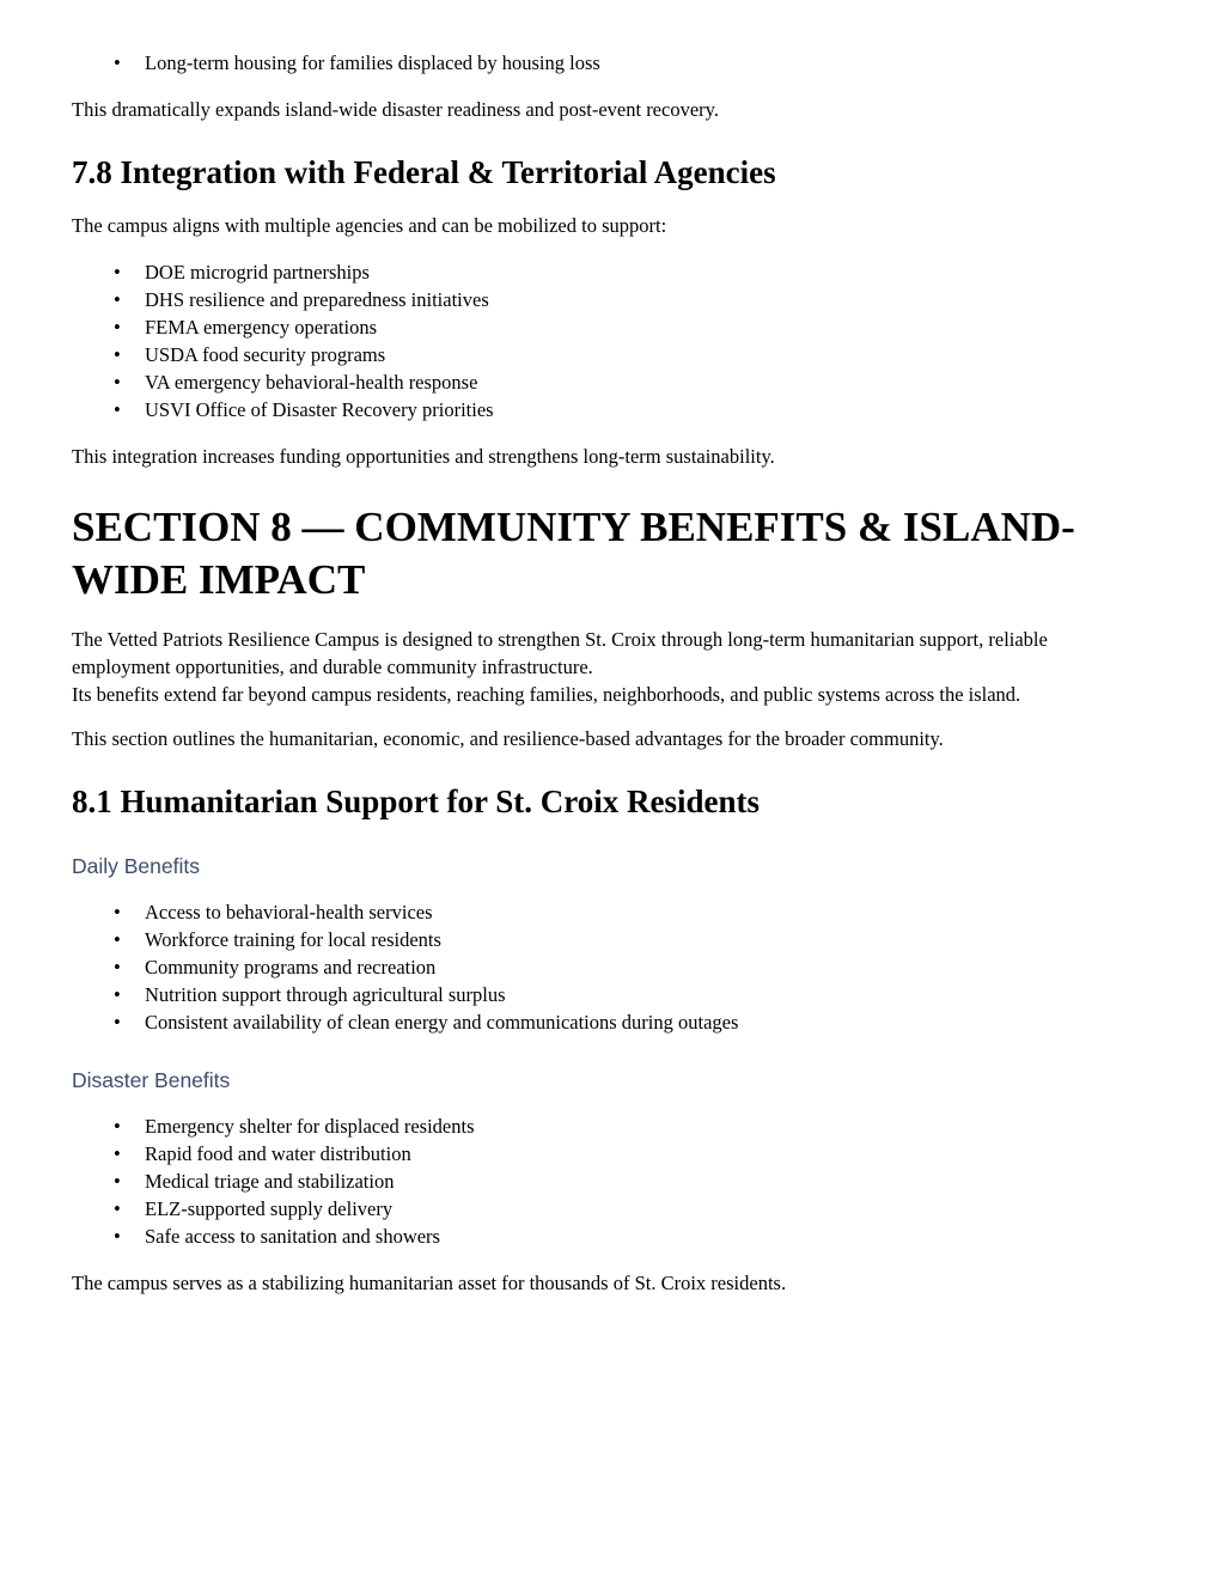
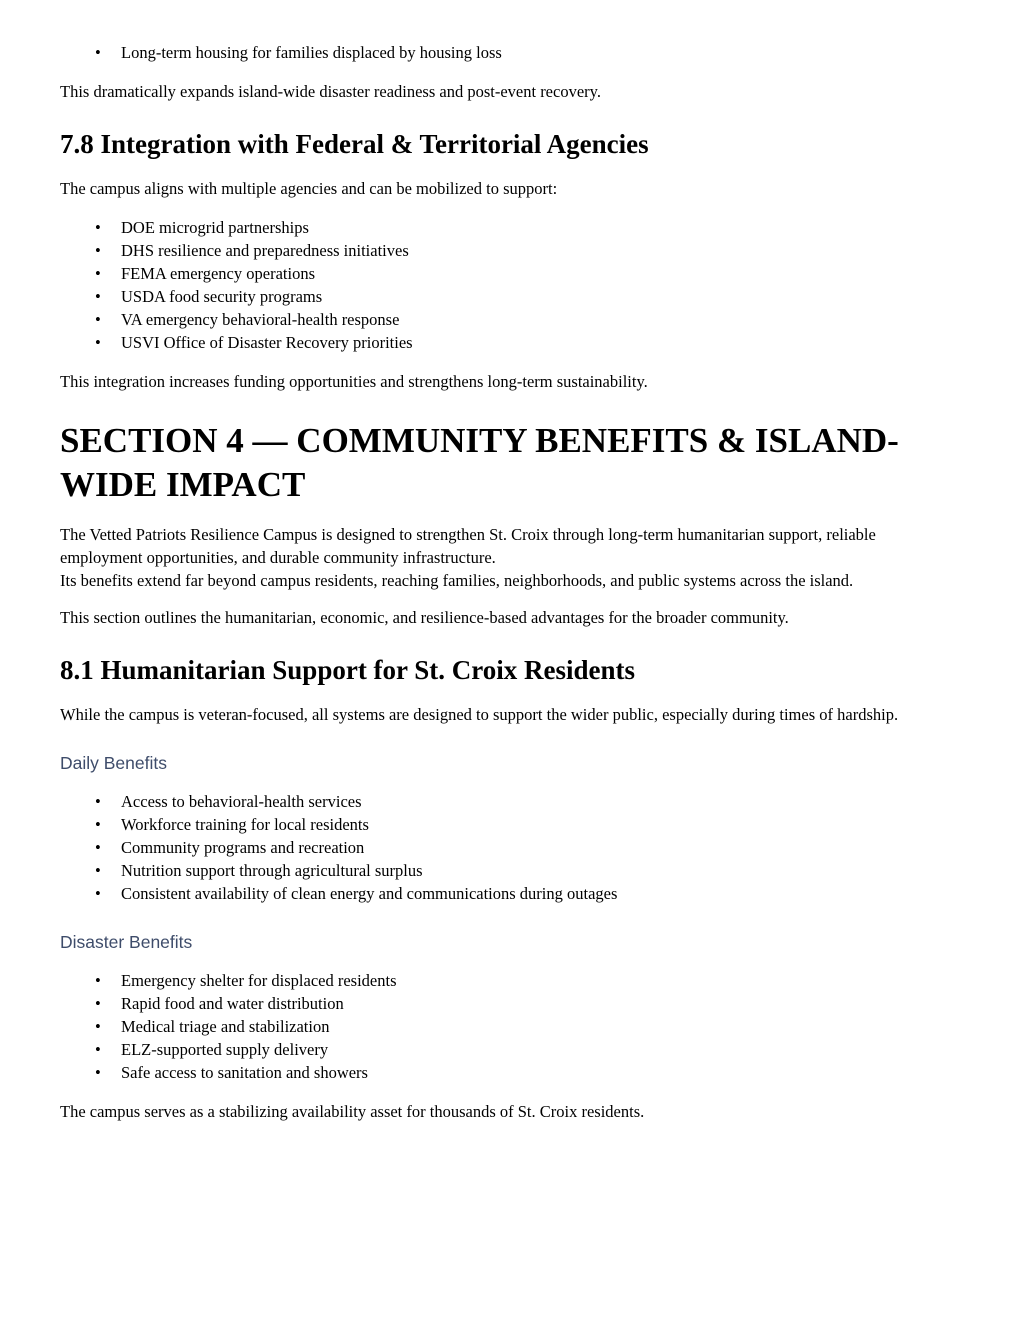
  Long-term housing for families displaced by housing loss
  This dramatically expands island-wide disaster readiness and post-event recovery.
  7.8 Integration with Federal & Territorial Agencies
  The campus aligns with multiple agencies and can be mobilized to support:
  DOE microgrid partnerships
  DHS resilience and preparedness initiatives
  FEMA emergency operations
  USDA food security programs
  VA emergency behavioral-health response
  USVI Office of Disaster Recovery priorities
  This integration increases funding opportunities and strengthens long-term sustainability.
- SECTION 8 — COMMUNITY BENEFITS & ISLAND-WIDE IMPACT
+ SECTION 4 — COMMUNITY BENEFITS & ISLAND-WIDE IMPACT
  The Vetted Patriots Resilience Campus is designed to strengthen St. Croix through long-term humanitarian support, reliable employment opportunities, and durable community infrastructure.
  Its benefits extend far beyond campus residents, reaching families, neighborhoods, and public systems across the island.
  This section outlines the humanitarian, economic, and resilience-based advantages for the broader community.
  8.1 Humanitarian Support for St. Croix Residents
+ While the campus is veteran-focused, all systems are designed to support the wider public, especially during times of hardship.
  Daily Benefits
  Access to behavioral-health services
  Workforce training for local residents
  Community programs and recreation
  Nutrition support through agricultural surplus
  Consistent availability of clean energy and communications during outages
  Disaster Benefits
  Emergency shelter for displaced residents
  Rapid food and water distribution
  Medical triage and stabilization
  ELZ-supported supply delivery
  Safe access to sanitation and showers
- The campus serves as a stabilizing humanitarian asset for thousands of St. Croix residents.
+ The campus serves as a stabilizing availability asset for thousands of St. Croix residents.
